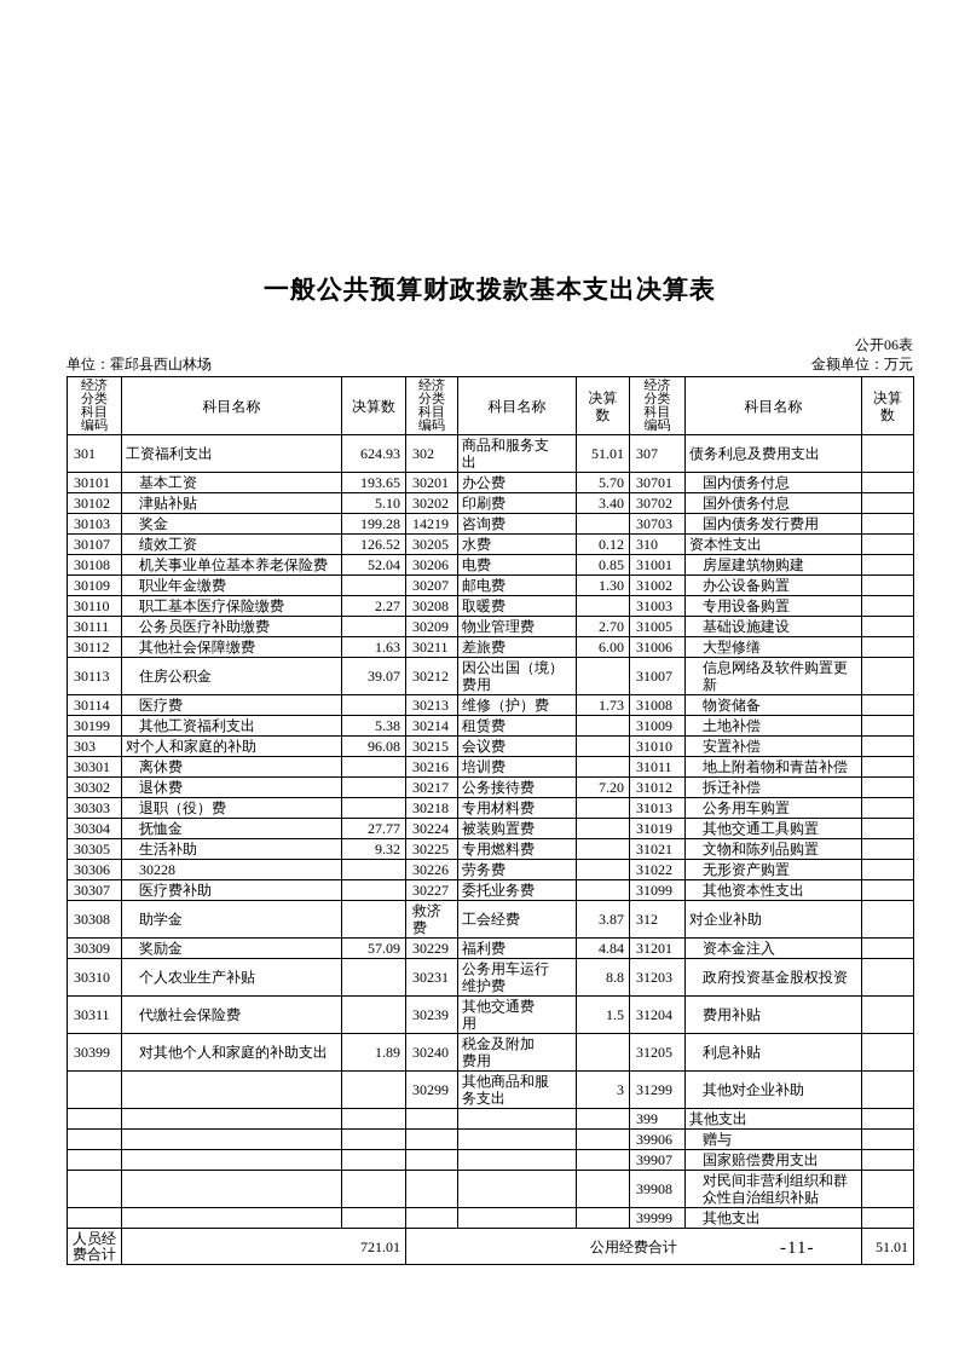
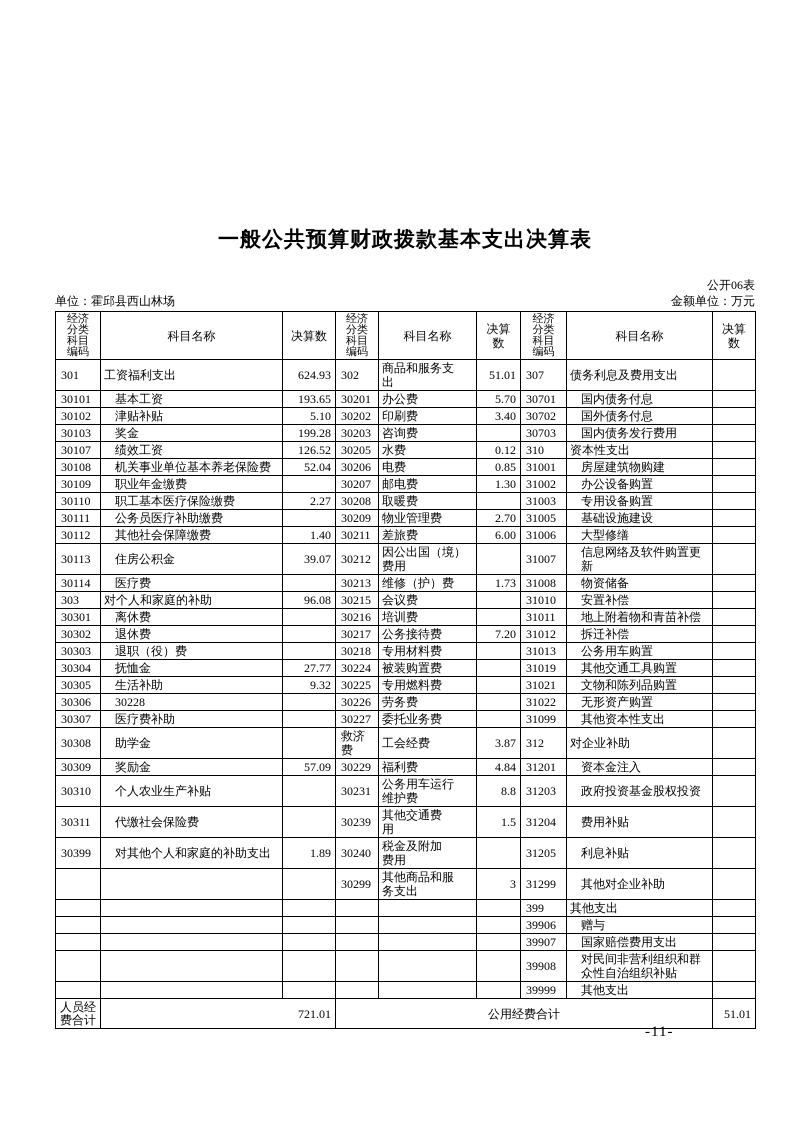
  一般公共预算财政拨款基本支出决算表
  公开06表
  单位：霍邱县西山林场
  金额单位：万元
  经济 分类 科目 编码	科目名称	决算数	经济 分类 科目 编码	科目名称	决算 数	经济 分类 科目 编码	科目名称	决算 数
  301	工资福利支出	624.93	302	商品和服务支 出	51.01	307	债务利息及费用支出
  30101	基本工资	193.65	30201	办公费	5.70	30701	国内债务付息
  30102	津贴补贴	5.10	30202	印刷费	3.40	30702	国外债务付息
- 30103	奖金	199.28	14219	咨询费		30703	国内债务发行费用
+ 30103	奖金	199.28	30203	咨询费		30703	国内债务发行费用
  30107	绩效工资	126.52	30205	水费	0.12	310	资本性支出
  30108	机关事业单位基本养老保险费	52.04	30206	电费	0.85	31001	房屋建筑物购建
  30109	职业年金缴费		30207	邮电费	1.30	31002	办公设备购置
  30110	职工基本医疗保险缴费	2.27	30208	取暖费		31003	专用设备购置
  30111	公务员医疗补助缴费		30209	物业管理费	2.70	31005	基础设施建设
- 30112	其他社会保障缴费	1.63	30211	差旅费	6.00	31006	大型修缮
+ 30112	其他社会保障缴费	1.40	30211	差旅费	6.00	31006	大型修缮
  30113	住房公积金	39.07	30212	因公出国（境） 费用		31007	信息网络及软件购置更 新
  30114	医疗费		30213	维修（护）费	1.73	31008	物资储备
- 30199	其他工资福利支出	5.38	30214	租赁费		31009	土地补偿
  303	对个人和家庭的补助	96.08	30215	会议费		31010	安置补偿
  30301	离休费		30216	培训费		31011	地上附着物和青苗补偿
  30302	退休费		30217	公务接待费	7.20	31012	拆迁补偿
  30303	退职（役）费		30218	专用材料费		31013	公务用车购置
  30304	抚恤金	27.77	30224	被装购置费		31019	其他交通工具购置
  30305	生活补助	9.32	30225	专用燃料费		31021	文物和陈列品购置
  30306	30228		30226	劳务费		31022	无形资产购置
  30307	医疗费补助		30227	委托业务费		31099	其他资本性支出
  30308	助学金		救济费	工会经费	3.87	312	对企业补助
  30309	奖励金	57.09	30229	福利费	4.84	31201	资本金注入
  30310	个人农业生产补贴		30231	公务用车运行 维护费	8.8	31203	政府投资基金股权投资
  30311	代缴社会保险费		30239	其他交通费 用	1.5	31204	费用补贴
  30399	对其他个人和家庭的补助支出	1.89	30240	税金及附加 费用		31205	利息补贴
  			30299	其他商品和服 务支出	3	31299	其他对企业补助
  						399	其他支出
  						39906	赠与
  						39907	国家赔偿费用支出
  						39908	对民间非营利组织和群 众性自治组织补贴
  						39999	其他支出
  人员经费合计	721.01	公用经费合计	51.01
  -11-
